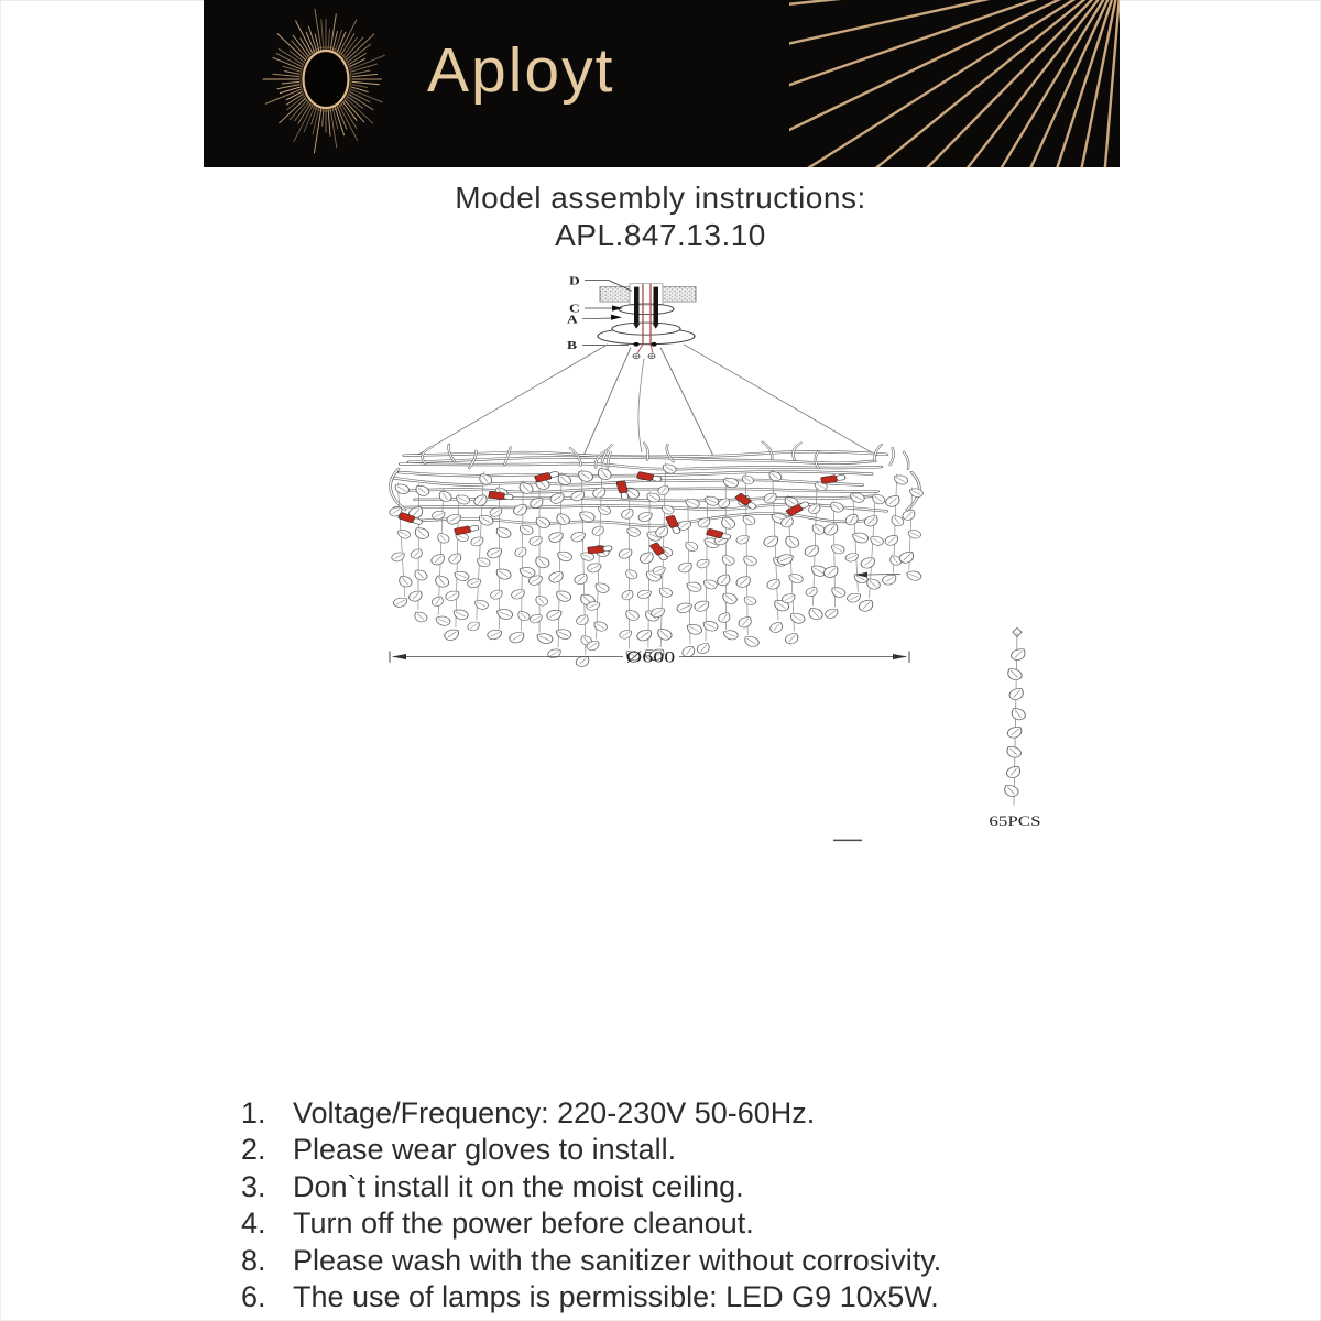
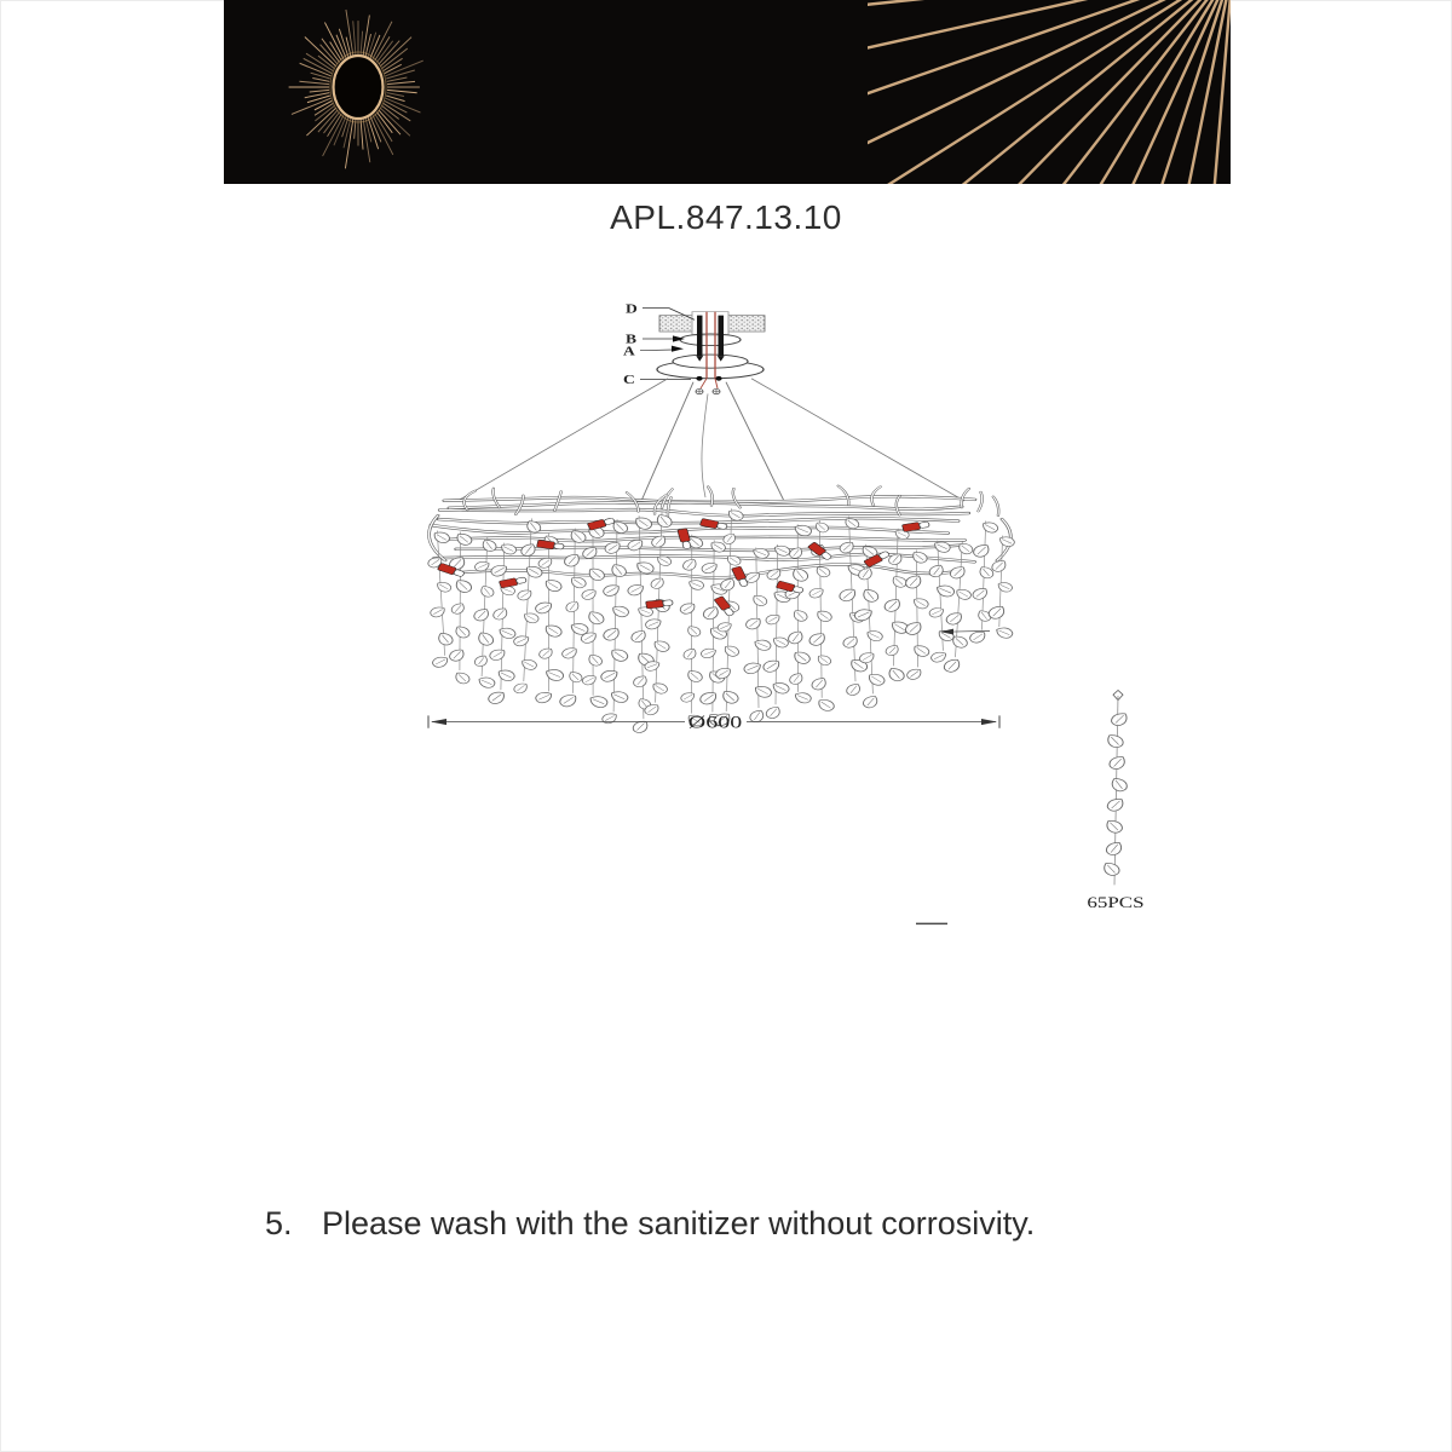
- Aployt
- Model assembly instructions:
  APL.847.13.10
  D
- C
+ B
  A
- B
+ C
  Ø600
  65PCS
- 1.
- Voltage/Frequency: 220-230V 50-60Hz.
- 2.
- Please wear gloves to install.
- 3.
- Don`t install it on the moist ceiling.
- 4.
- Turn off the power before cleanout.
- 8.
+ 5.
  Please wash with the sanitizer without corrosivity.
- 6.
- The use of lamps is permissible: LED G9 10x5W.
